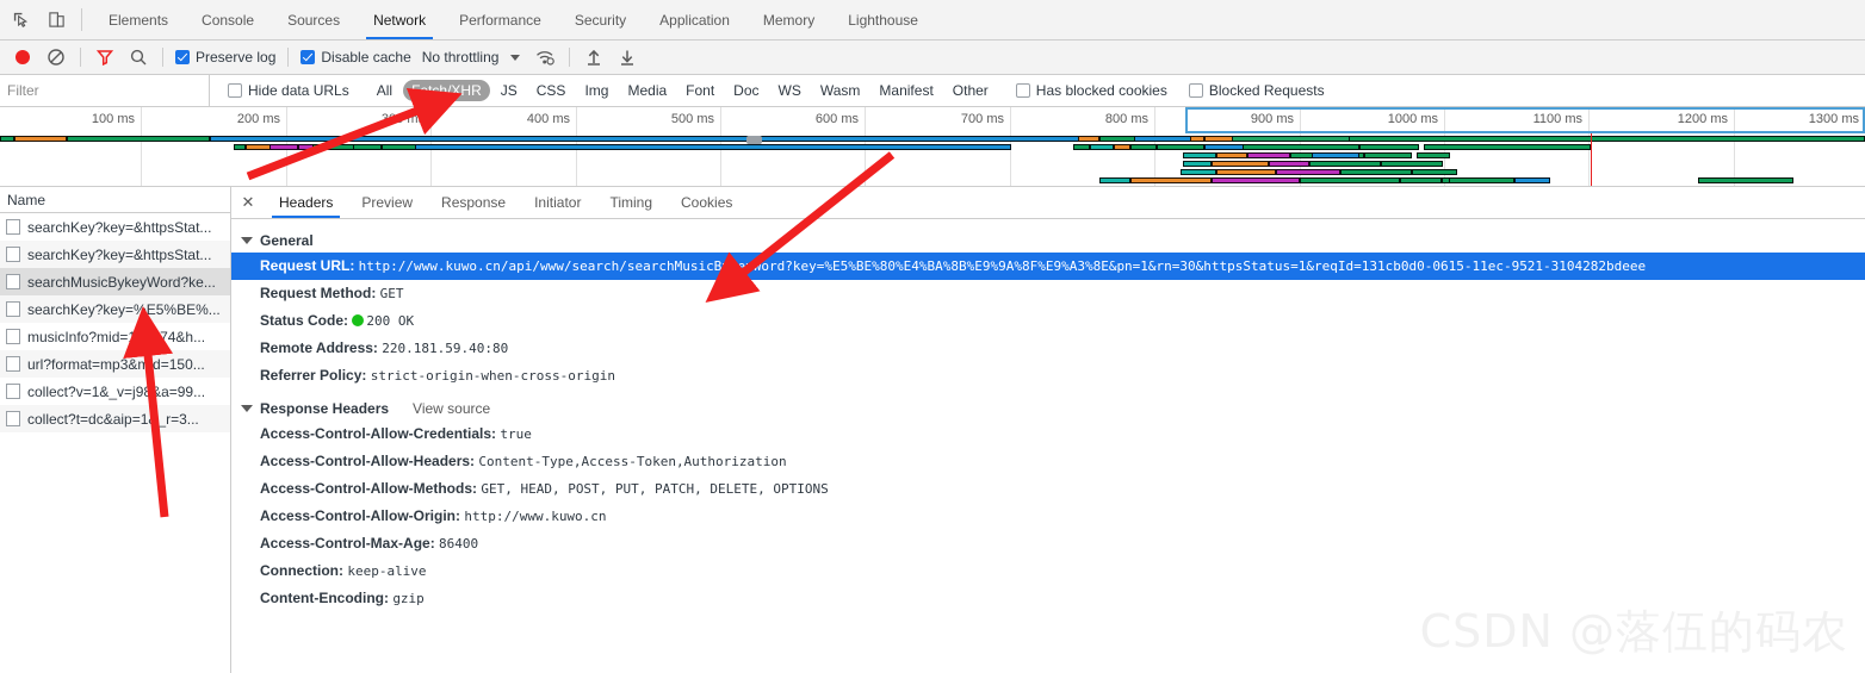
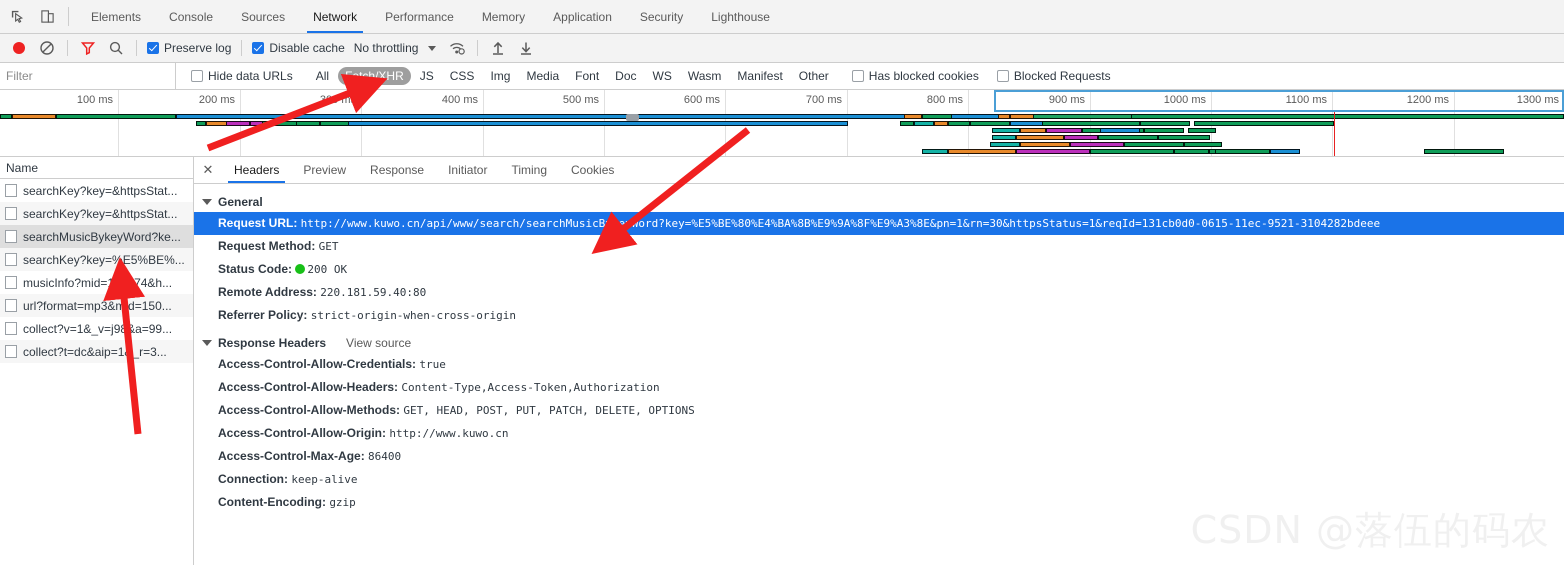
  Elements
  Console
  Sources
  Network
  Performance
- Security
+ Memory
  Application
- Memory
+ Security
  Lighthouse
  Preserve log
  Disable cache
  No throttling
  Filter
  Hide data URLs
  All
  Fetch/XHR
  JS
  CSS
  Img
  Media
  Font
  Doc
  WS
  Wasm
  Manifest
  Other
  Has blocked cookies
  Blocked Requests
  100 ms
  200 ms
  400 ms
  500 ms
  600 ms
  700 ms
  800 ms
  900 ms
  1000 ms
  1100 ms
  1300 ms
  1200 ms
  Name
  searchKey?key=&httpsStat...
  searchKey?key=&httpsStat...
  searchMusicBykeyWord?ke...
  searchKey?key=%E5%BE%...
  musicInfo?mid=15974&h...
  url?format=mp3&md=150...
  collect?v=1&_v=j9&a=99...
  collect?t=dc&aip=1_r=3...
  ✕
  Headers
  Preview
  Response
  Initiator
  Timing
  Cookies
  General
  Request URL: http://www.kuwo.cn/api/www/search/searchMusicBykeord?key=%E5%BE%80%E4%BA%8B%E9%9A%8F%E9%A3%8E&pn=1&rn=30&httpsStatus=1&reqId=131cb0d0-0615-11ec-9521-3104282bdeee
  Request Method: GET
  Status Code: 200 OK
  Remote Address: 220.181.59.40:80
  Referrer Policy: strict-origin-when-cross-origin
  Response Headers
  View source
  Access-Control-Allow-Credentials: true
  Access-Control-Allow-Headers: Content-Type,Access-Token,Authorization
  Access-Control-Allow-Methods: GET, HEAD, POST, PUT, PATCH, DELETE, OPTIONS
  Access-Control-Allow-Origin: http://www.kuwo.cn
  Access-Control-Max-Age: 86400
  Connection: keep-alive
  Content-Encoding: gzip
